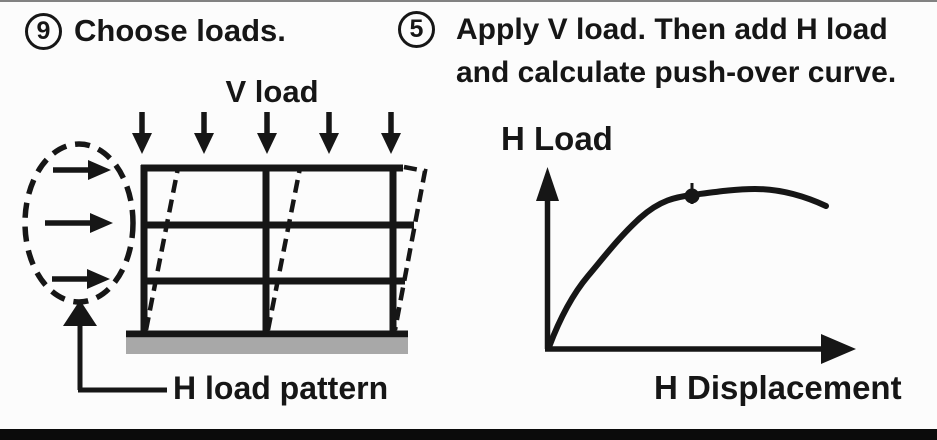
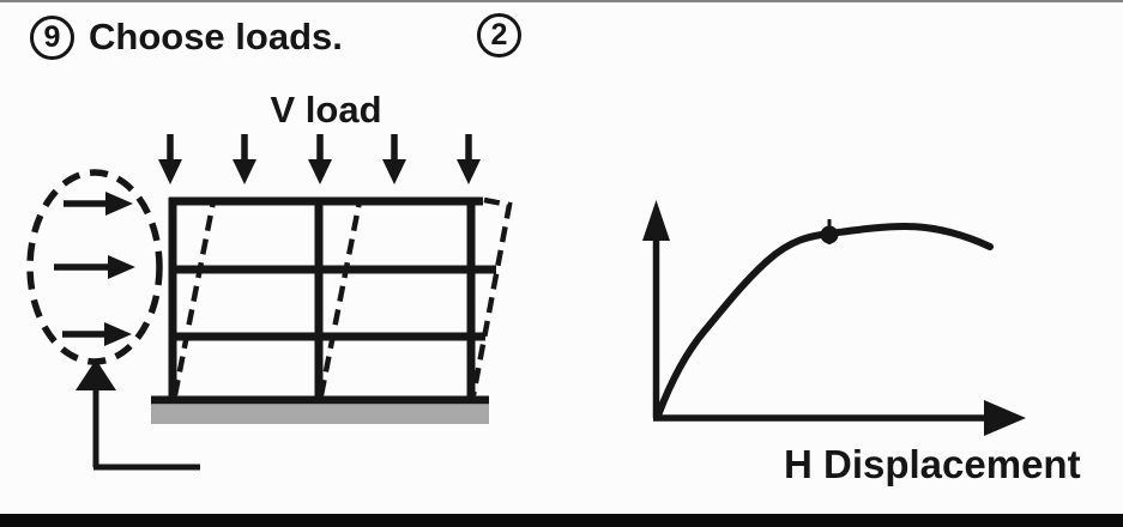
  9
  Choose loads.
- 5
+ 2
- Apply V load. Then add H load
- and calculate push-over curve.
  V load
- H load pattern
- H Load
  H Displacement
